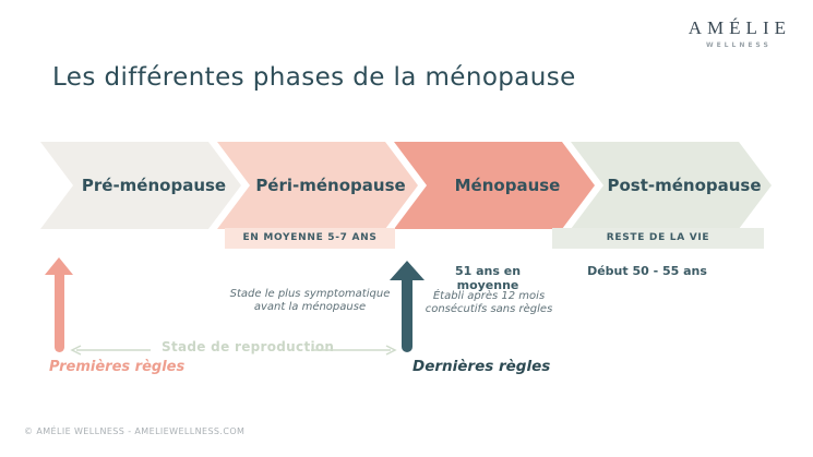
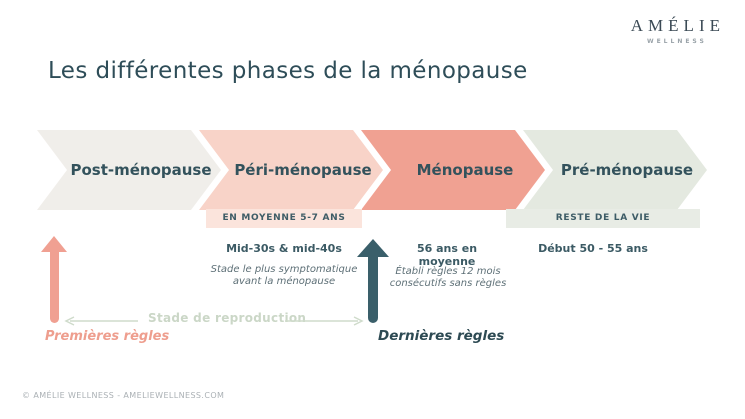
  AMÉLIE
  Les différentes phases de la ménopause
- Pré-ménopause
+ Post-ménopause
  Péri-ménopause
  Ménopause
- Post-ménopause
+ Pré-ménopause
  EN MOYENNE 5-7 ANS
  RESTE DE LA VIE
+ Mid-30s & mid-40s
- 51 ans en moyenne
+ 56 ans en moyenne
  Début 50 - 55 ans
  Stade le plus symptomatique avant la ménopause
- Établi après 12 mois consécutifs sans règles
+ Établi règles 12 mois consécutifs sans règles
  Stade de reproduction
  Premières règles
  Dernières règles
  © AMÉLIE WELLNESS - AMELIEWELLNESS.COM
